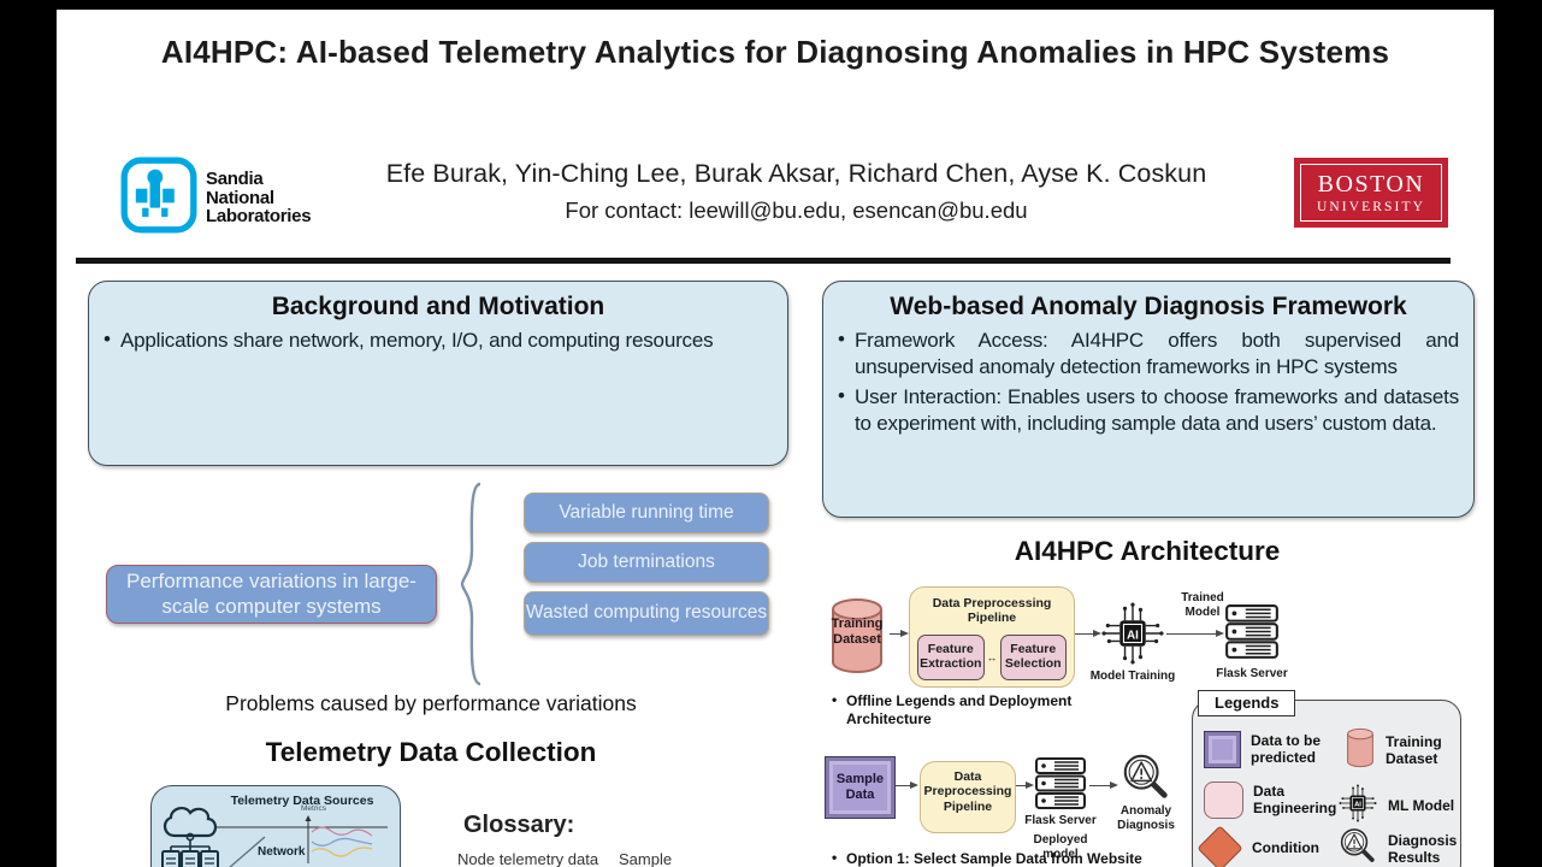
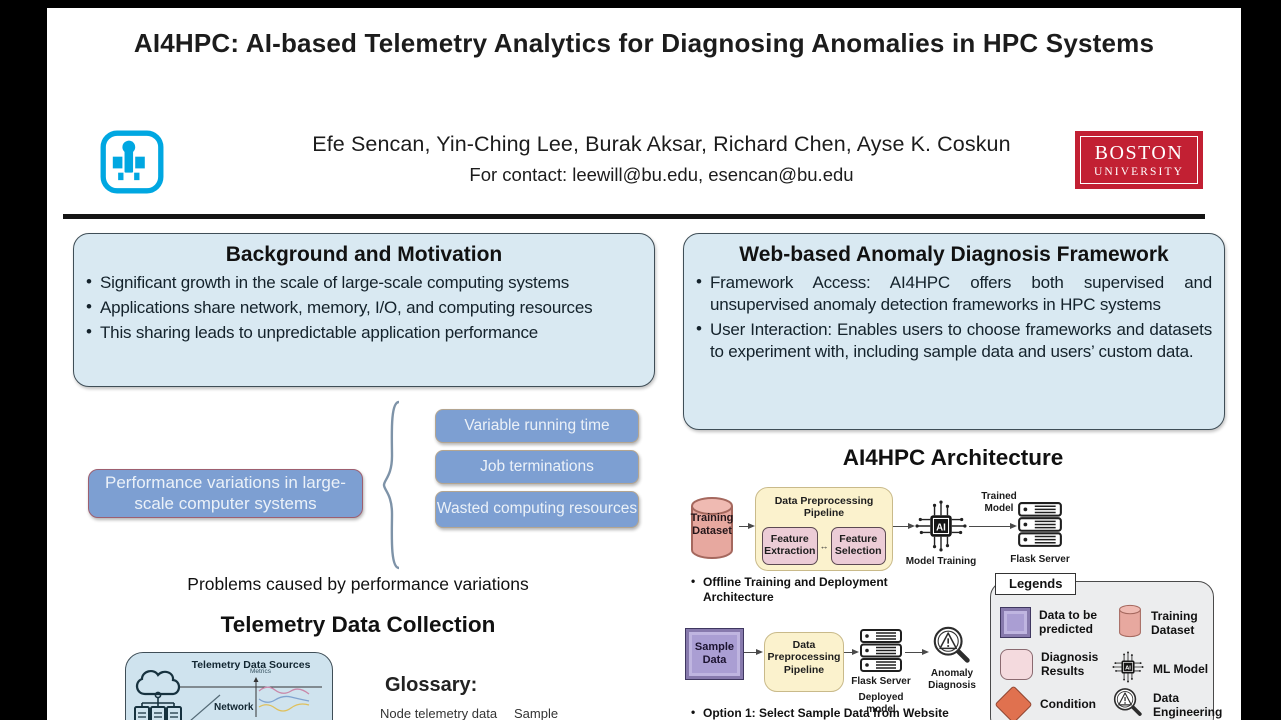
  AI4HPC: AI-based Telemetry Analytics for Diagnosing Anomalies in HPC Systems
- Sandia
- National
- Laboratories
- Efe Burak, Yin-Ching Lee, Burak Aksar, Richard Chen, Ayse K. Coskun
+ Efe Sencan, Yin-Ching Lee, Burak Aksar, Richard Chen, Ayse K. Coskun
  For contact: leewill@bu.edu, esencan@bu.edu
  BOSTON
  UNIVERSITY
  Background and Motivation
+ Significant growth in the scale of large-scale computing systems
  Applications share network, memory, I/O, and computing resources
+ This sharing leads to unpredictable application performance
  Web-based Anomaly Diagnosis Framework
  Framework Access: AI4HPC offers both supervised and unsupervised anomaly detection frameworks in HPC systems
  User Interaction: Enables users to choose frameworks and datasets to experiment with, including sample data and users’ custom data.
  Performance variations in large-scale computer systems
  Variable running time
  Job terminations
  Wasted computing resources
  Problems caused by performance variations
  Telemetry Data Collection
  Telemetry Data Sources
  Network
  Glossary:
  Node telemetry data
  Sample
  AI4HPC Architecture
  Training Dataset
  Data Preprocessing Pipeline
  Feature Extraction
  ↔
  Feature Selection
  Model Training
  Trained Model
  Flask Server
- Offline Legends and Deployment Architecture
+ Offline Training and Deployment Architecture
  Legends
  Data to be predicted
  Training Dataset
- Data Engineering
+ Diagnosis Results
  ML Model
  Condition
- Diagnosis Results
+ Data Engineering
  Sample Data
  Data Preprocessing Pipeline
  Flask Server
  Deployed model
  Anomaly Diagnosis
  Option 1: Select Sample Data from Website
